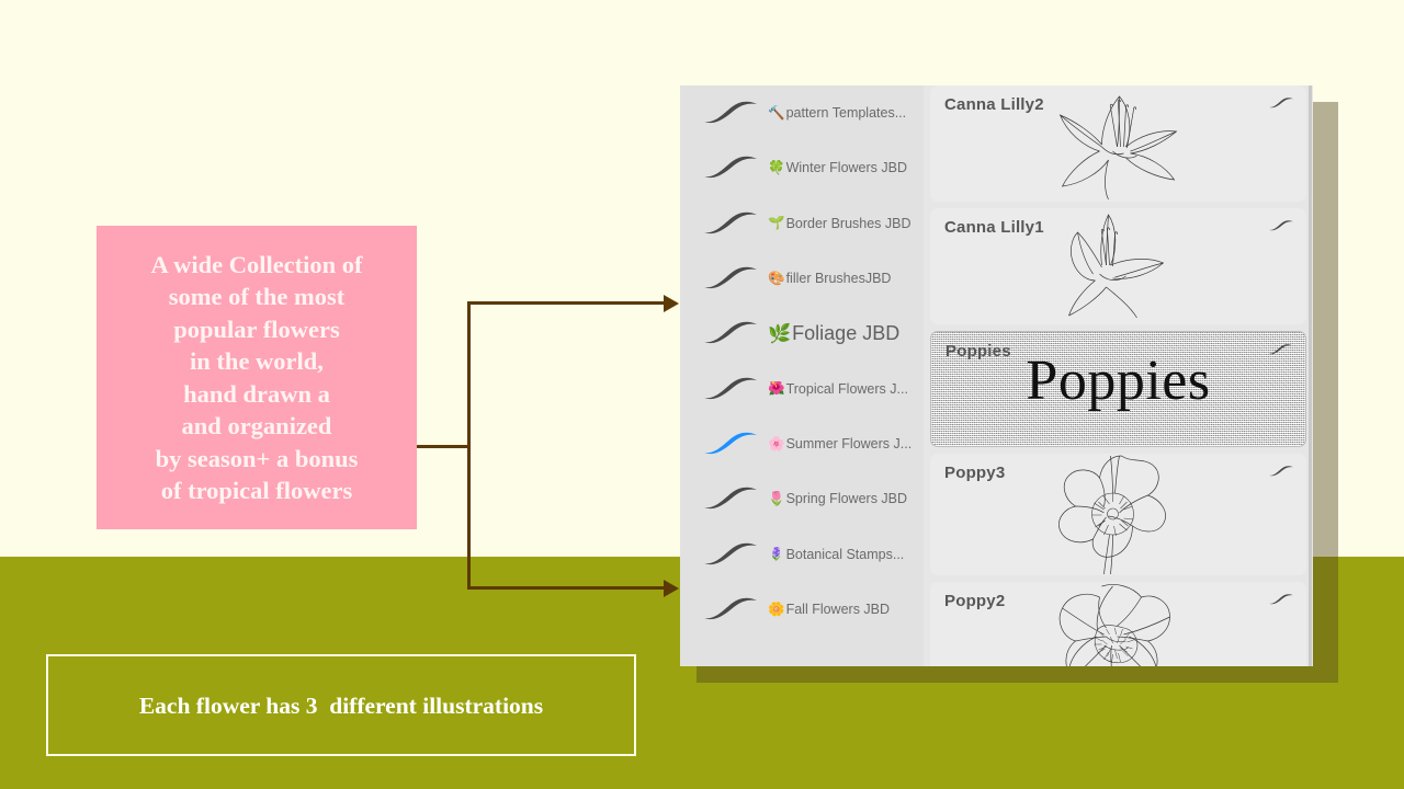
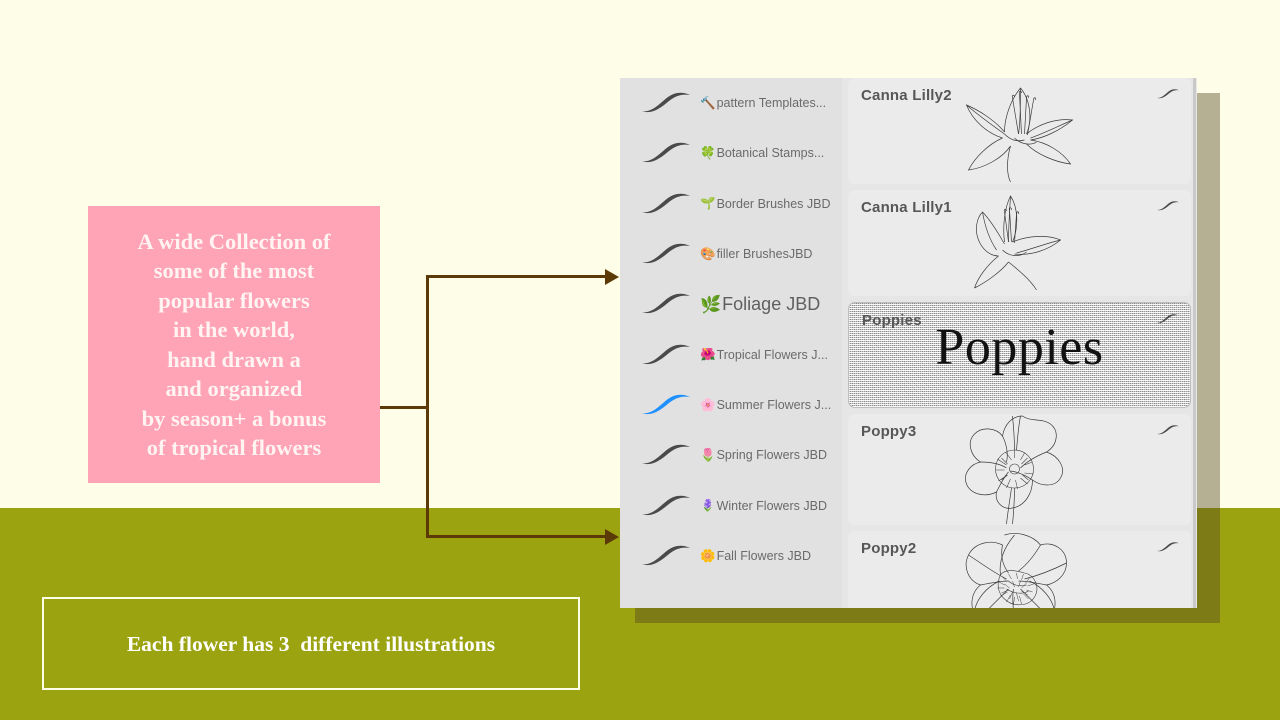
  A wide Collection of
  some of the most
  popular flowers
  in the world,
  hand drawn a
  and organized
  by season+ a bonus
  of tropical flowers
  Each flower has 3 different illustrations
  🔨
  pattern Templates...
  🍀
- Winter Flowers JBD
+ Botanical Stamps...
  🌱
  Border Brushes JBD
  🎨
  filler BrushesJBD
  🌿
  Foliage JBD
  🌺
  Tropical Flowers J...
  🌸
  Summer Flowers J...
  🌷
  Spring Flowers JBD
  🪻
- Botanical Stamps...
+ Winter Flowers JBD
  🌼
  Fall Flowers JBD
  Canna Lilly2
  Canna Lilly1
  Poppies
  Poppies
  Poppy3
  Poppy2
